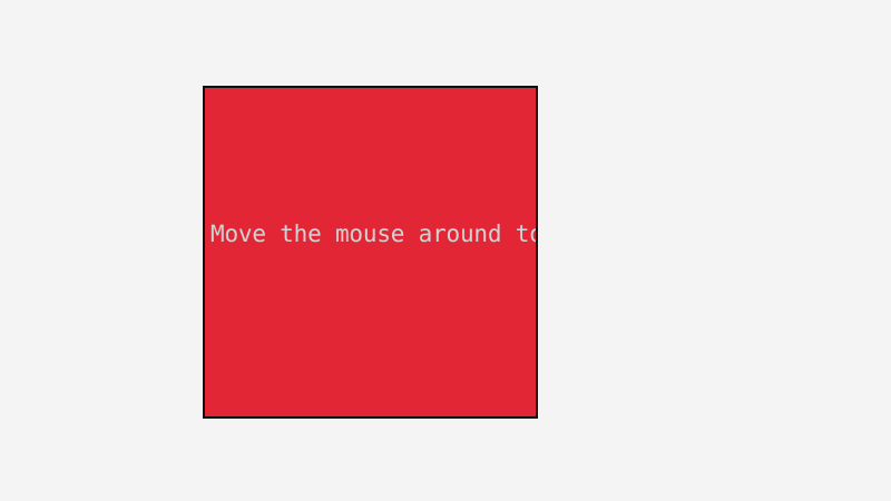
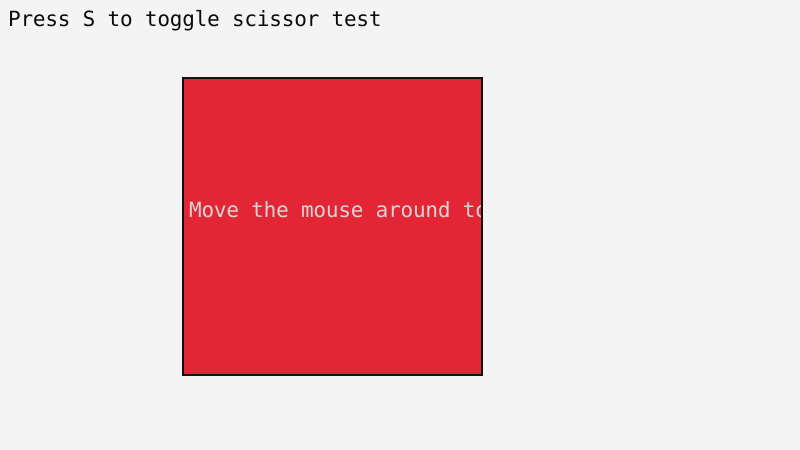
+ Press S to toggle scissor test
  Move the mouse around t
